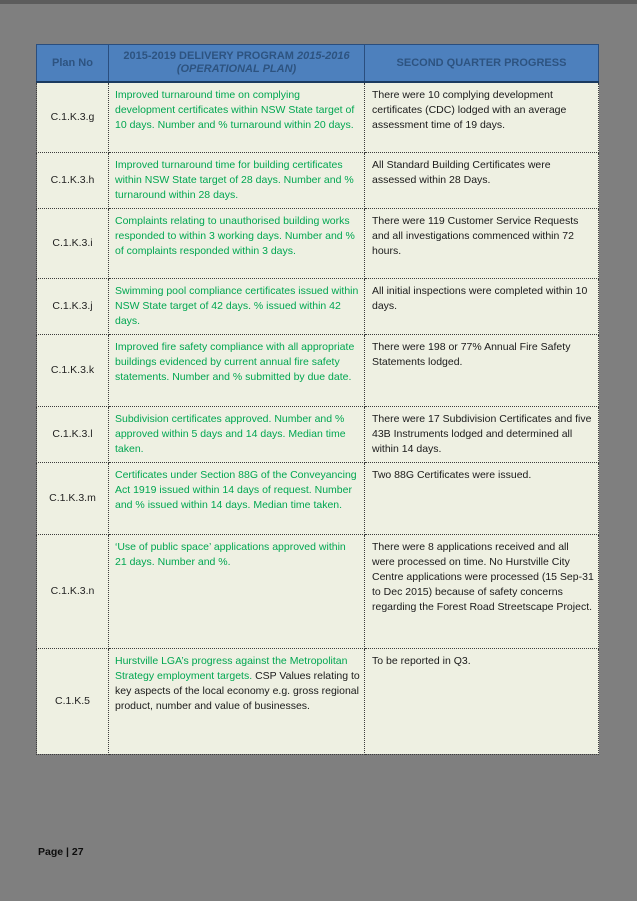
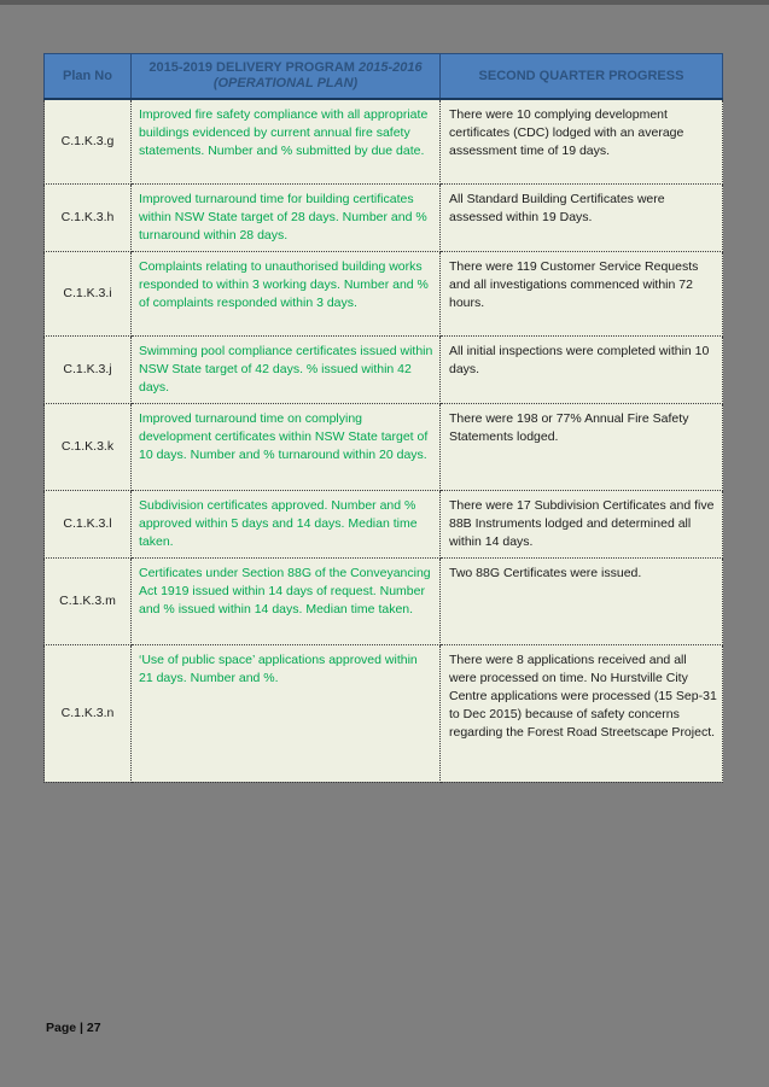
  Plan No	2015-2019 DELIVERY PROGRAM 2015-2016 (OPERATIONAL PLAN)	SECOND QUARTER PROGRESS
- C.1.K.3.g	Improved turnaround time on complying development certificates within NSW State target of 10 days. Number and % turnaround within 20 days.	There were 10 complying development certificates (CDC) lodged with an average assessment time of 19 days.
+ C.1.K.3.g	Improved fire safety compliance with all appropriate buildings evidenced by current annual fire safety statements. Number and % submitted by due date.	There were 10 complying development certificates (CDC) lodged with an average assessment time of 19 days.
- C.1.K.3.h	Improved turnaround time for building certificates within NSW State target of 28 days. Number and % turnaround within 28 days.	All Standard Building Certificates were assessed within 28 Days.
+ C.1.K.3.h	Improved turnaround time for building certificates within NSW State target of 28 days. Number and % turnaround within 28 days.	All Standard Building Certificates were assessed within 19 Days.
  C.1.K.3.i	Complaints relating to unauthorised building works responded to within 3 working days. Number and % of complaints responded within 3 days.	There were 119 Customer Service Requests and all investigations commenced within 72 hours.
  C.1.K.3.j	Swimming pool compliance certificates issued within NSW State target of 42 days. % issued within 42 days.	All initial inspections were completed within 10 days.
- C.1.K.3.k	Improved fire safety compliance with all appropriate buildings evidenced by current annual fire safety statements. Number and % submitted by due date.	There were 198 or 77% Annual Fire Safety Statements lodged.
+ C.1.K.3.k	Improved turnaround time on complying development certificates within NSW State target of 10 days. Number and % turnaround within 20 days.	There were 198 or 77% Annual Fire Safety Statements lodged.
- C.1.K.3.l	Subdivision certificates approved. Number and % approved within 5 days and 14 days. Median time taken.	There were 17 Subdivision Certificates and five 43B Instruments lodged and determined all within 14 days.
+ C.1.K.3.l	Subdivision certificates approved. Number and % approved within 5 days and 14 days. Median time taken.	There were 17 Subdivision Certificates and five 88B Instruments lodged and determined all within 14 days.
  C.1.K.3.m	Certificates under Section 88G of the Conveyancing Act 1919 issued within 14 days of request. Number and % issued within 14 days. Median time taken.	Two 88G Certificates were issued.
  C.1.K.3.n	‘Use of public space’ applications approved within 21 days. Number and %.	There were 8 applications received and all were processed on time. No Hurstville City Centre applications were processed (15 Sep-31 to Dec 2015) because of safety concerns regarding the Forest Road Streetscape Project.
- C.1.K.5	Hurstville LGA’s progress against the Metropolitan Strategy employment targets. CSP Values relating to key aspects of the local economy e.g. gross regional product, number and value of businesses.	To be reported in Q3.
  Page | 27
